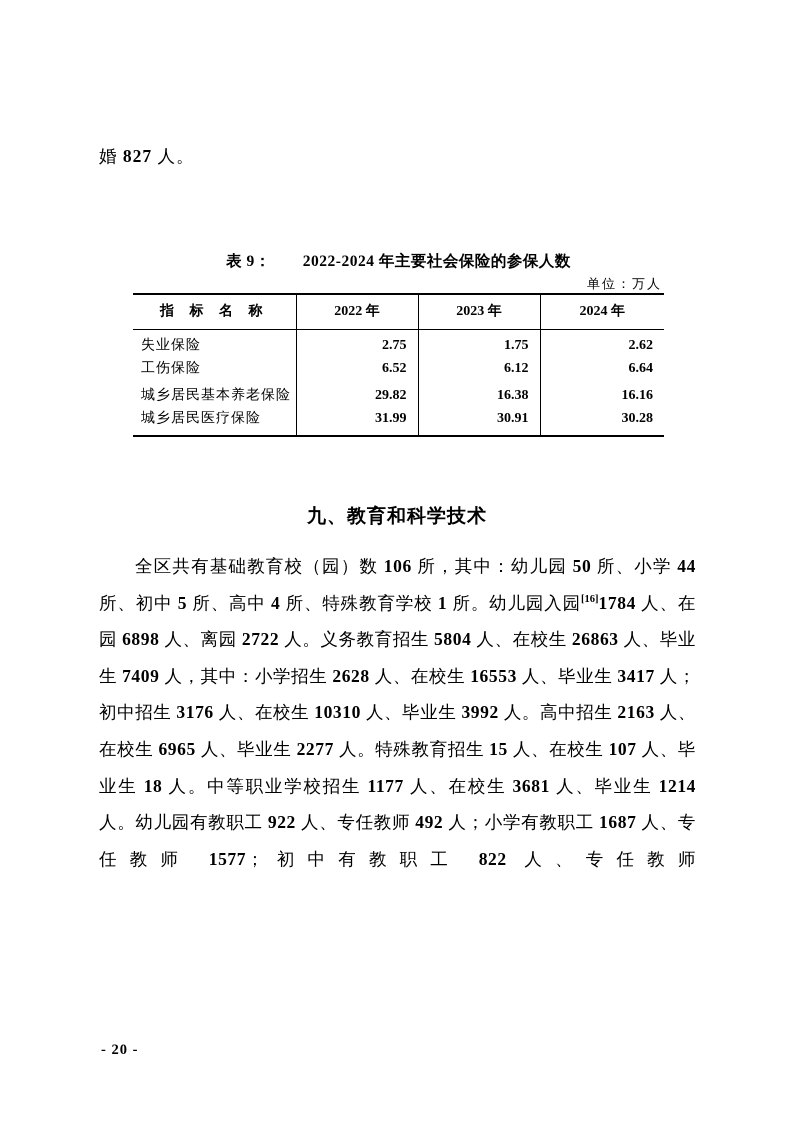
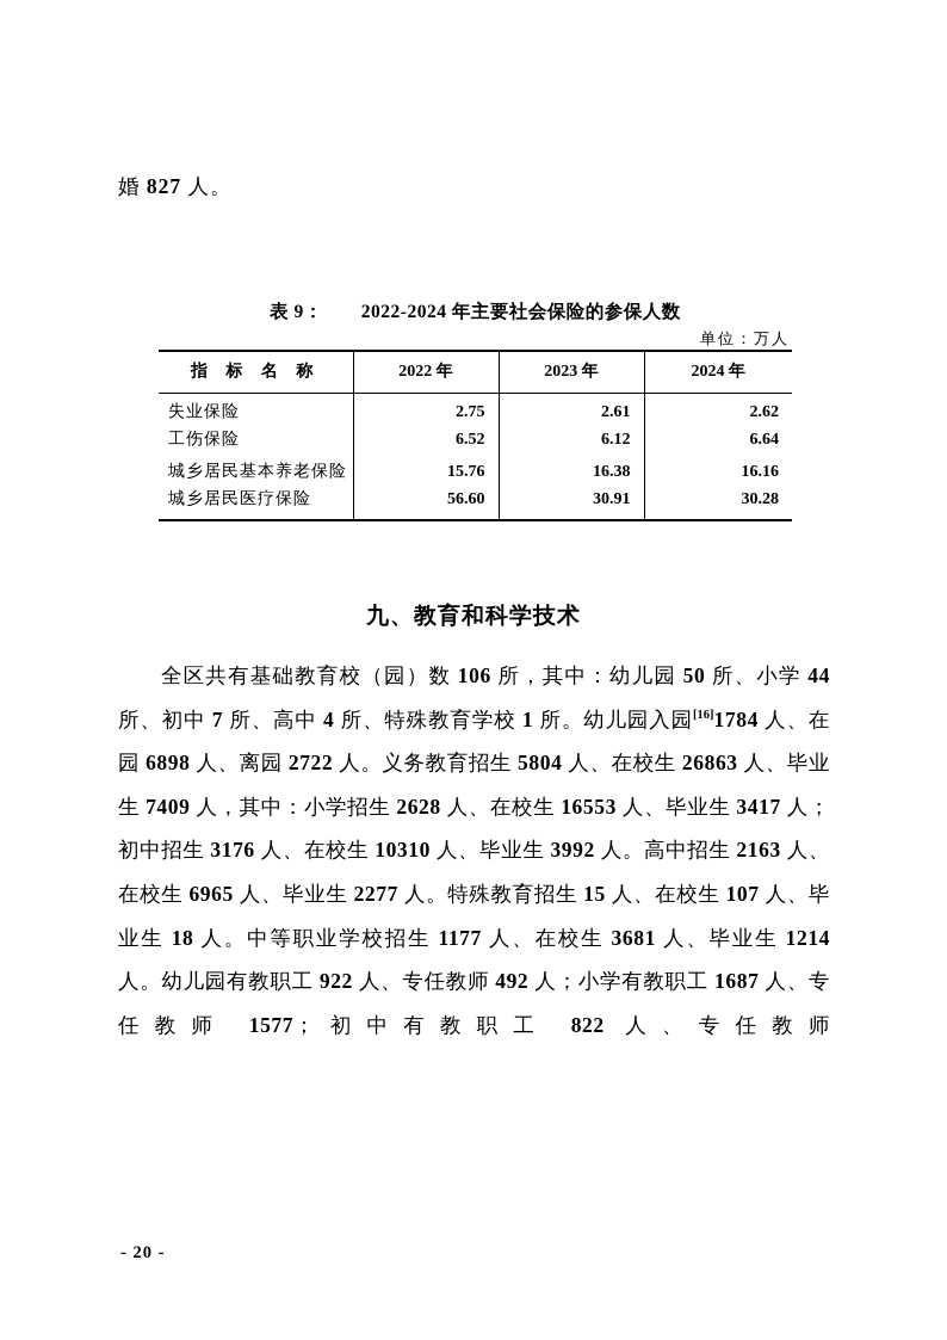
  婚 827 人。
  表 9：
  2022-2024 年主要社会保险的参保人数
  单位：万人
  指 标 名 称	2022 年	2023 年	2024 年
- 失业保险	2.75	1.75	2.62
+ 失业保险	2.75	2.61	2.62
  工伤保险	6.52	6.12	6.64
- 城乡居民基本养老保险	29.82	16.38	16.16
+ 城乡居民基本养老保险	15.76	16.38	16.16
- 城乡居民医疗保险	31.99	30.91	30.28
+ 城乡居民医疗保险	56.60	30.91	30.28
  九、教育和科学技术
- 全区共有基础教育校（园）数 106 所，其中：幼儿园 50 所、小学 44 所、初中 5 所、高中 4 所、特殊教育学校 1 所。幼儿园入园[16]1784 人、在园 6898 人、离园 2722 人。义务教育招生 5804 人、在校生 26863 人、毕业生 7409 人，其中：小学招生 2628 人、在校生 16553 人、毕业生 3417 人；初中招生 3176 人、在校生 10310 人、毕业生 3992 人。高中招生 2163 人、在校生 6965 人、毕业生 2277 人。特殊教育招生 15 人、在校生 107 人、毕业生 18 人。中等职业学校招生 1177 人、在校生 3681 人、毕业生 1214 人。幼儿园有教职工 922 人、专任教师 492 人；小学有教职工 1687 人、专任教师 1577；初中有教职工 822 人、专任教师
+ 全区共有基础教育校（园）数 106 所，其中：幼儿园 50 所、小学 44 所、初中 7 所、高中 4 所、特殊教育学校 1 所。幼儿园入园[16]1784 人、在园 6898 人、离园 2722 人。义务教育招生 5804 人、在校生 26863 人、毕业生 7409 人，其中：小学招生 2628 人、在校生 16553 人、毕业生 3417 人；初中招生 3176 人、在校生 10310 人、毕业生 3992 人。高中招生 2163 人、在校生 6965 人、毕业生 2277 人。特殊教育招生 15 人、在校生 107 人、毕业生 18 人。中等职业学校招生 1177 人、在校生 3681 人、毕业生 1214 人。幼儿园有教职工 922 人、专任教师 492 人；小学有教职工 1687 人、专任教师 1577；初中有教职工 822 人、专任教师
  - 20 -
